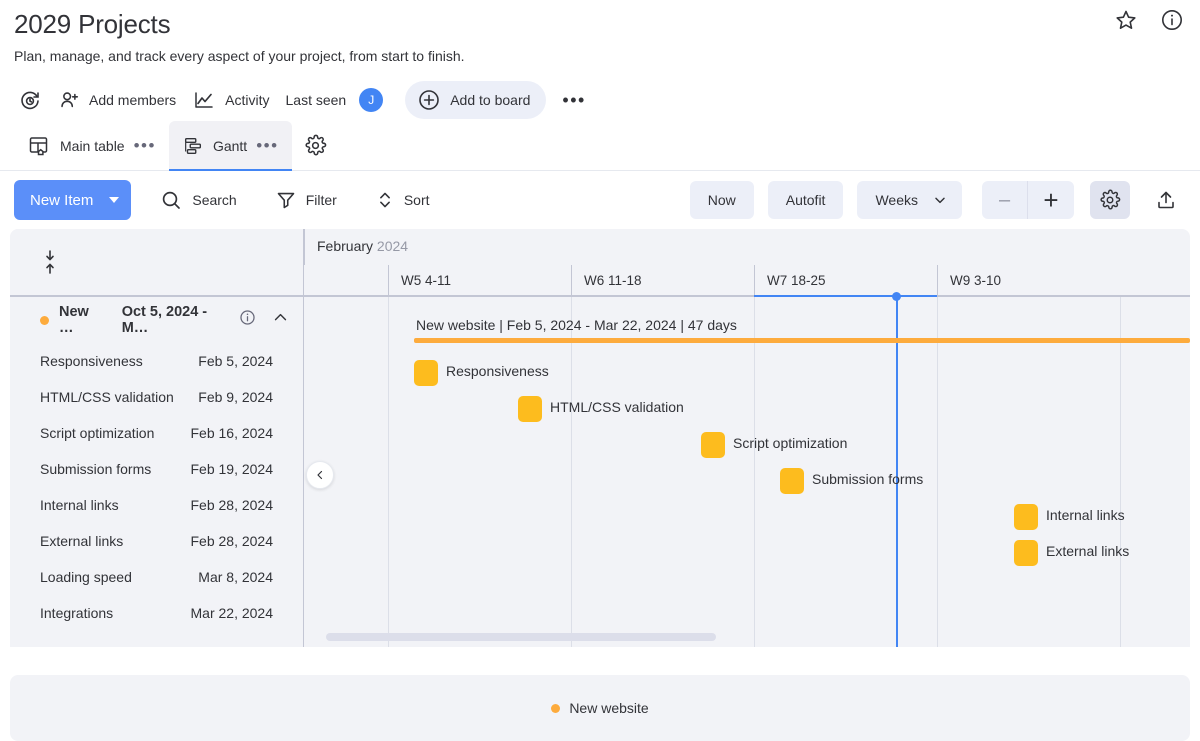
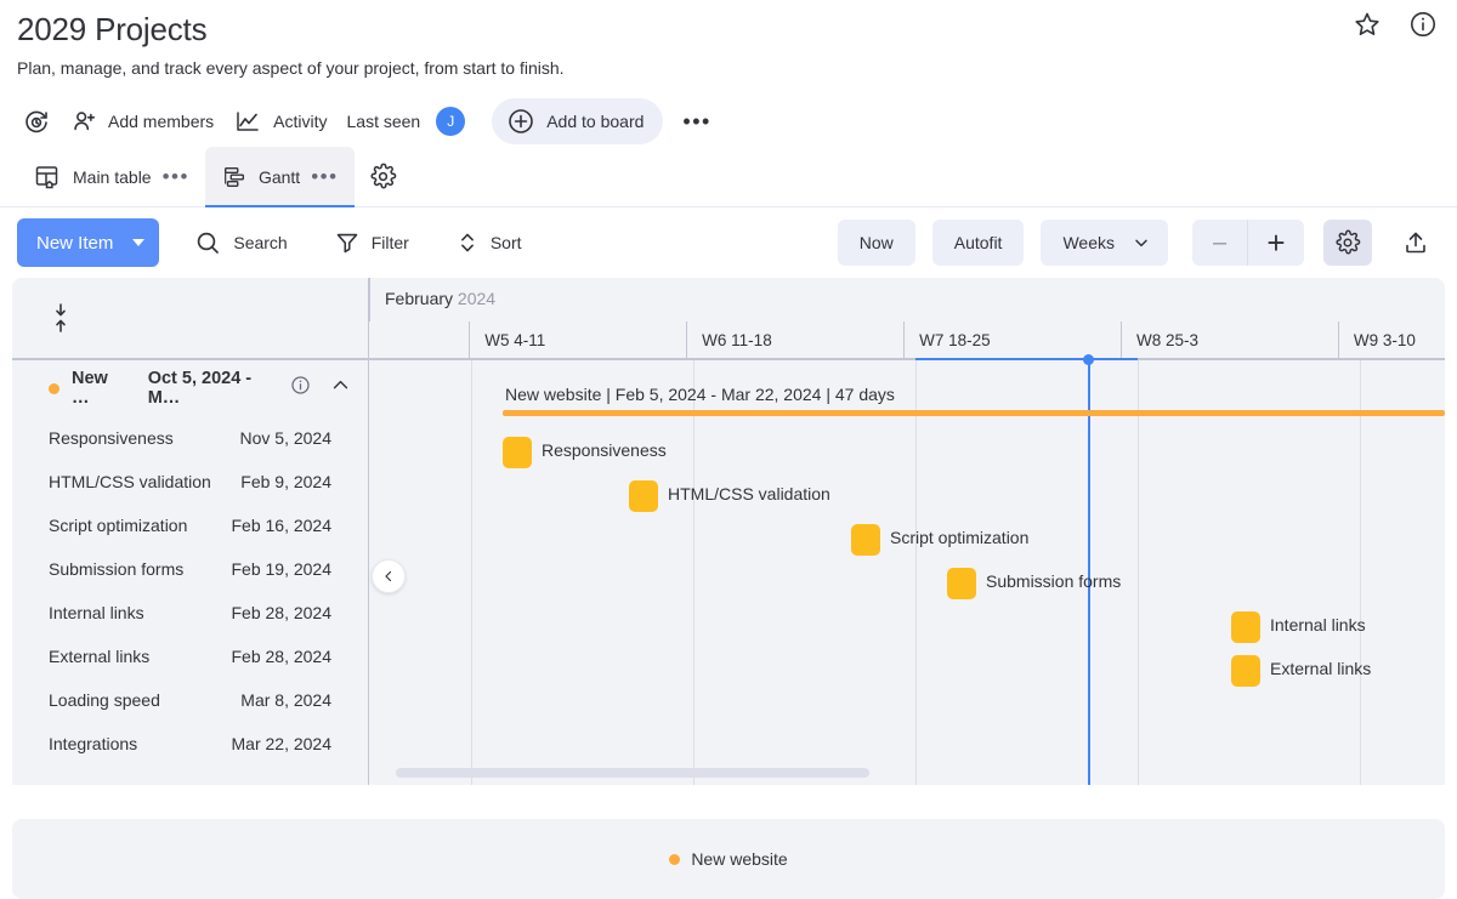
  2029 Projects
  Plan, manage, and track every aspect of your project, from start to finish.
  Add members
  Activity
  Last seen
  J
  Add to board
  •••
  Main table
  •••
  Gantt
  •••
  New Item
  Search
  Filter
  Sort
  Now
  Autofit
  Weeks
  –
  +
  New …
  Oct 5, 2024 - M…
  Responsiveness
- Feb 5, 2024
+ Nov 5, 2024
  HTML/CSS validation
  Feb 9, 2024
  Script optimization
  Feb 16, 2024
  Submission forms
  Feb 19, 2024
  Internal links
  Feb 28, 2024
  External links
  Feb 28, 2024
  Loading speed
  Mar 8, 2024
  Integrations
  Mar 22, 2024
  February 2024
  W5 4-11
  W6 11-18
  W7 18-25
+ W8 25-3
  W9 3-10
  New website | Feb 5, 2024 - Mar 22, 2024 | 47 days
  Responsiveness
  HTML/CSS validation
  Script optimization
  Submission forms
  Internal links
  External links
  New website
